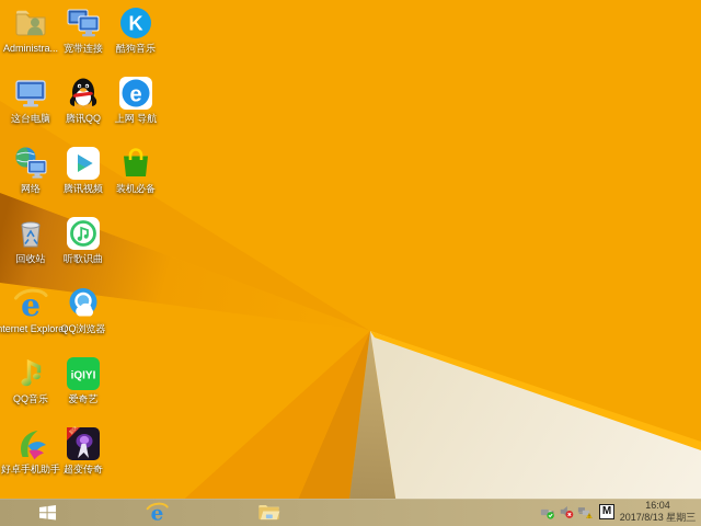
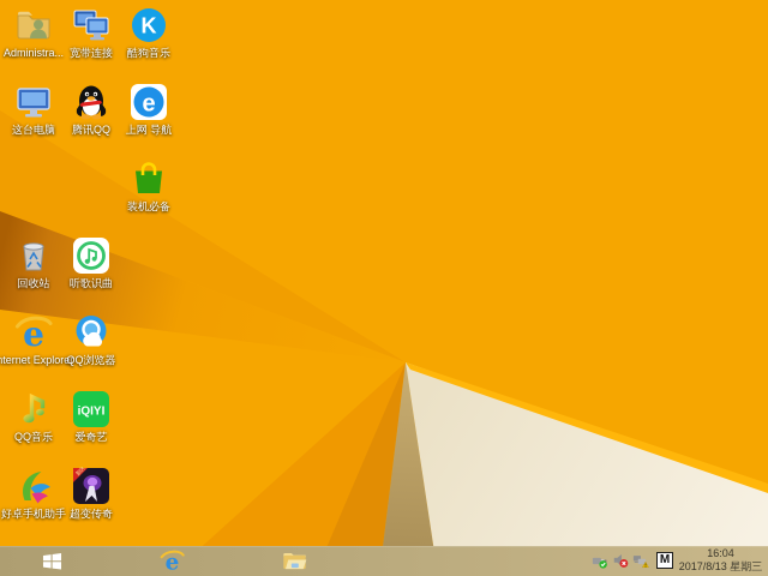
  Administra...
  宽带连接
  K
  酷狗音乐
  这台电脑
  腾讯QQ
  e
  上网 导航
- 网络
- 腾讯视频
  装机必备
  回收站
  听歌识曲
  e
  ternet Explorer
  QQ浏览器
  QQ音乐
  iQIYI
  爱奇艺
  好卓手机助手
  超变传奇
  e
  M
  16:04
  2017/8/13 星期三
